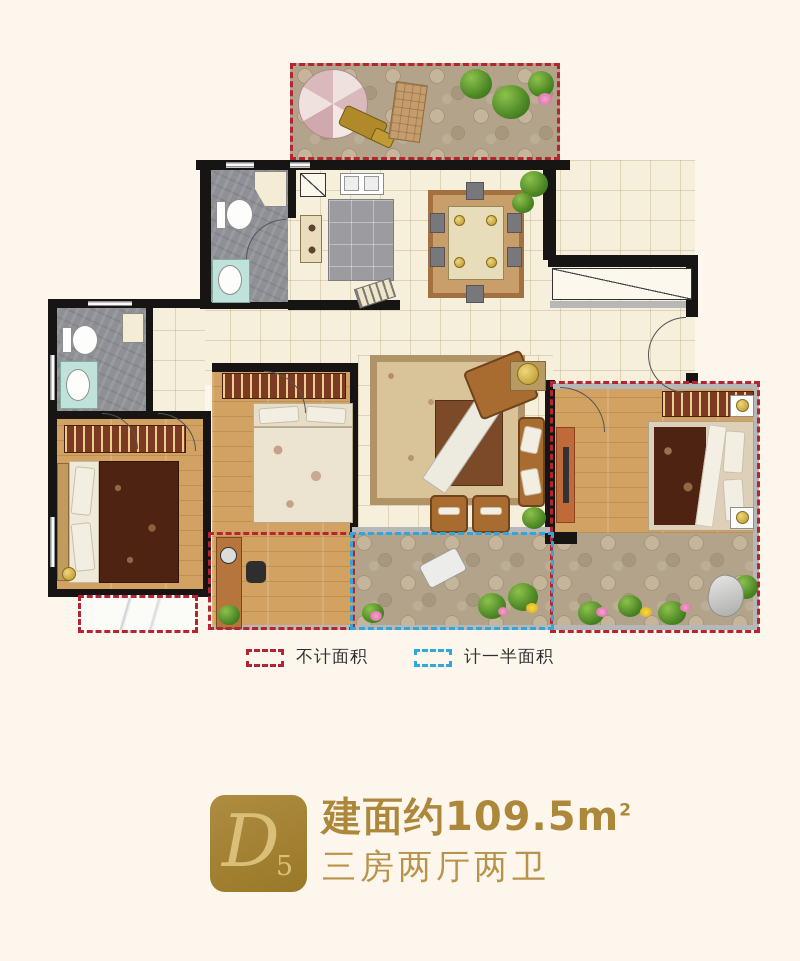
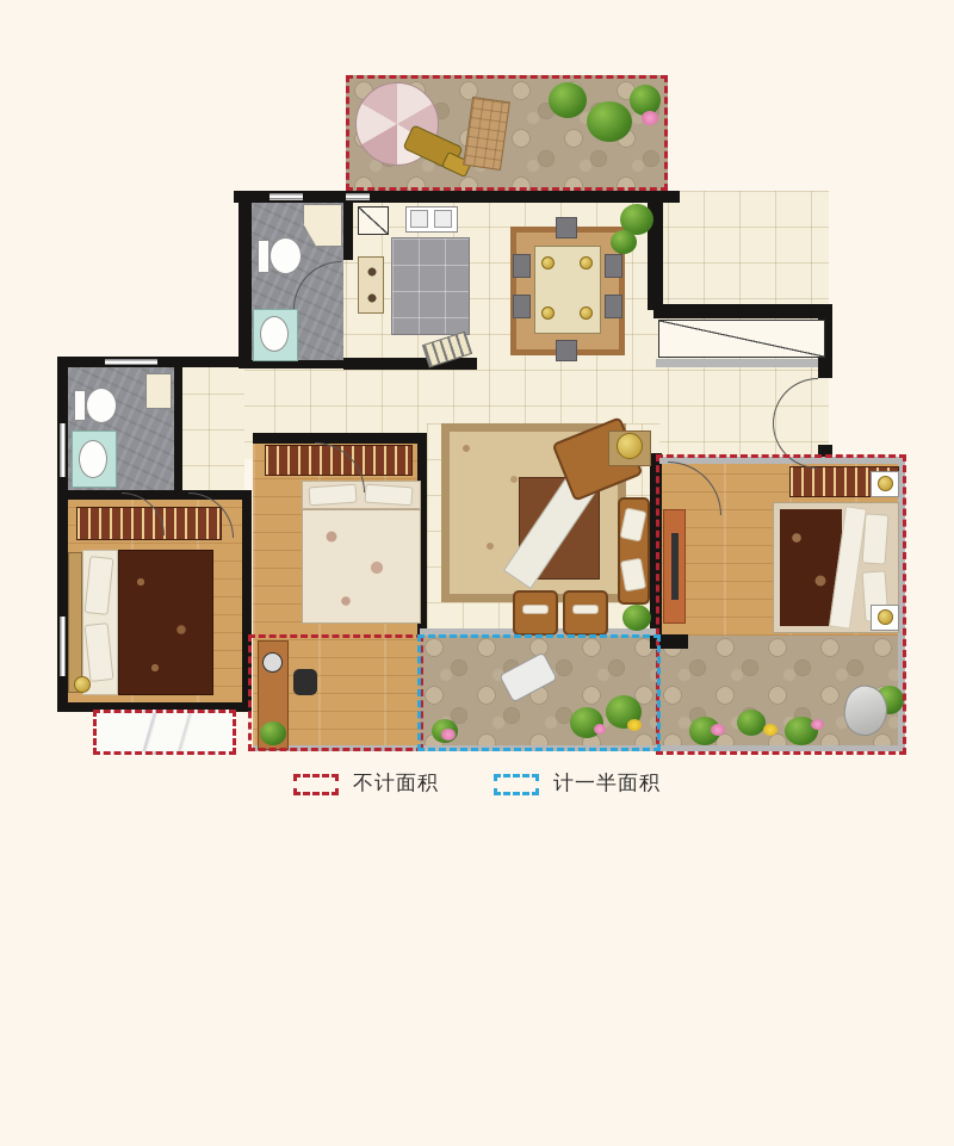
  不计面积
  计一半面积
- D
- 5
- 建面约109.5m2
- 三房两厅两卫
